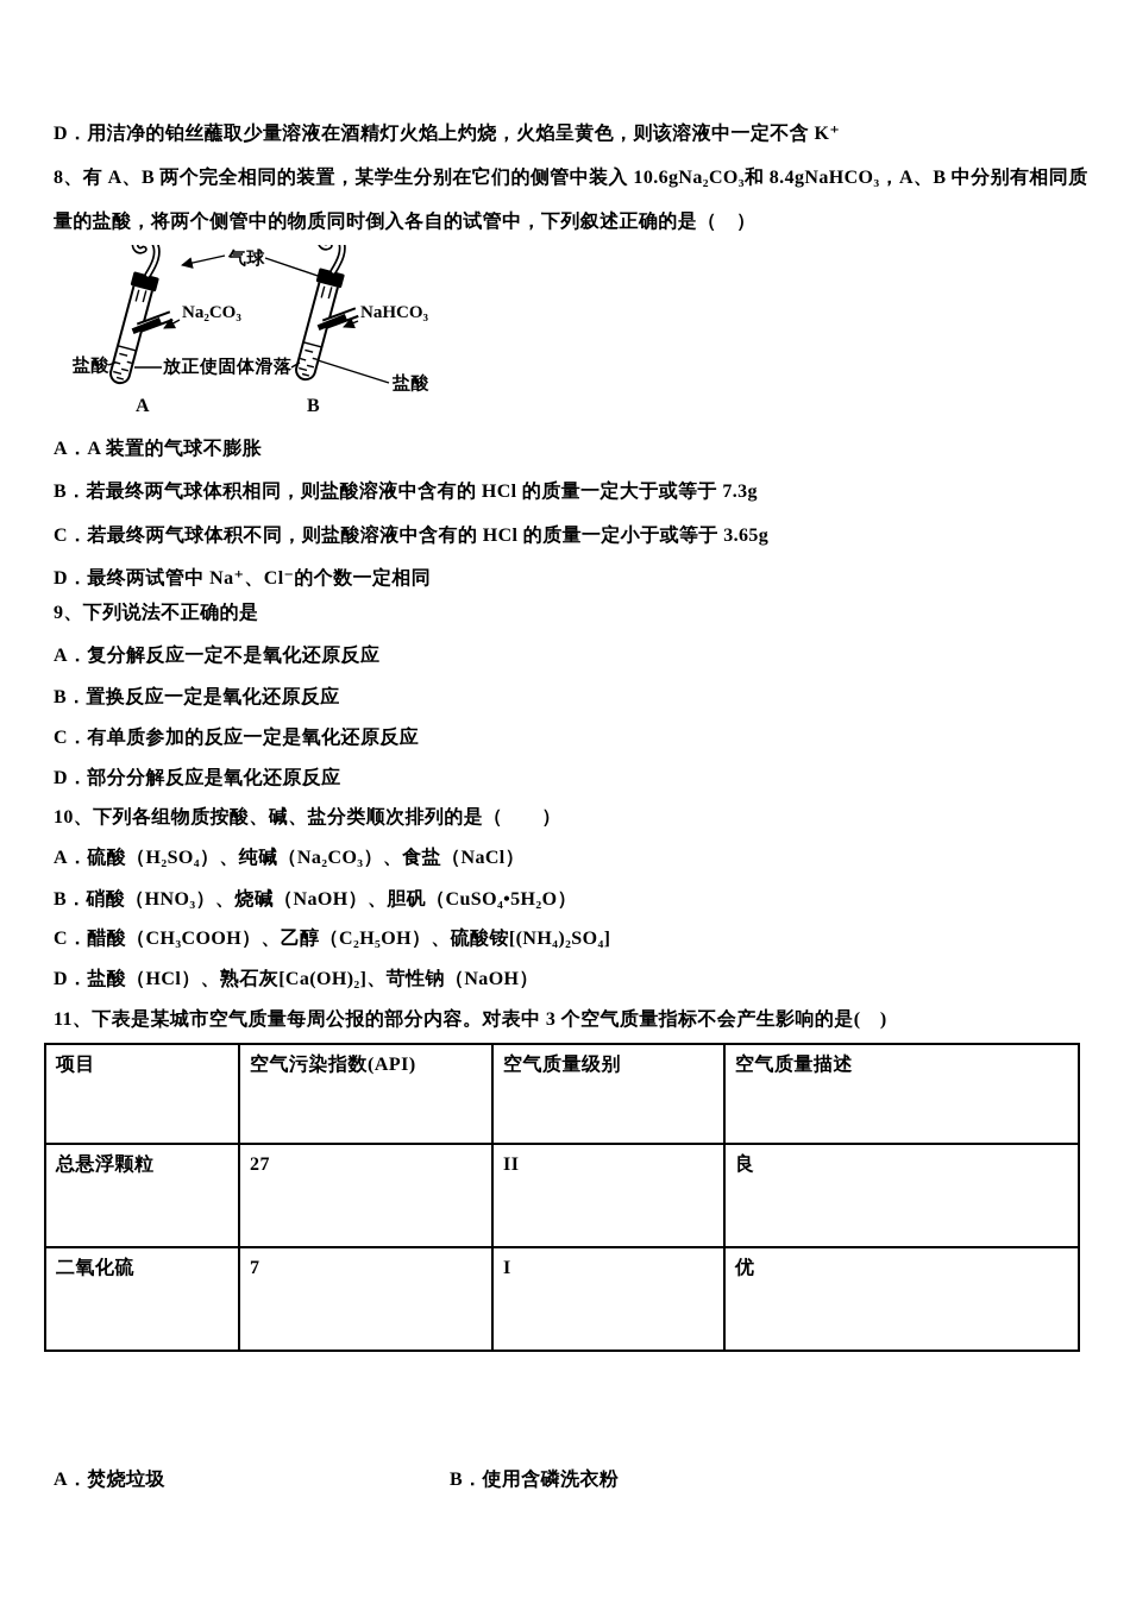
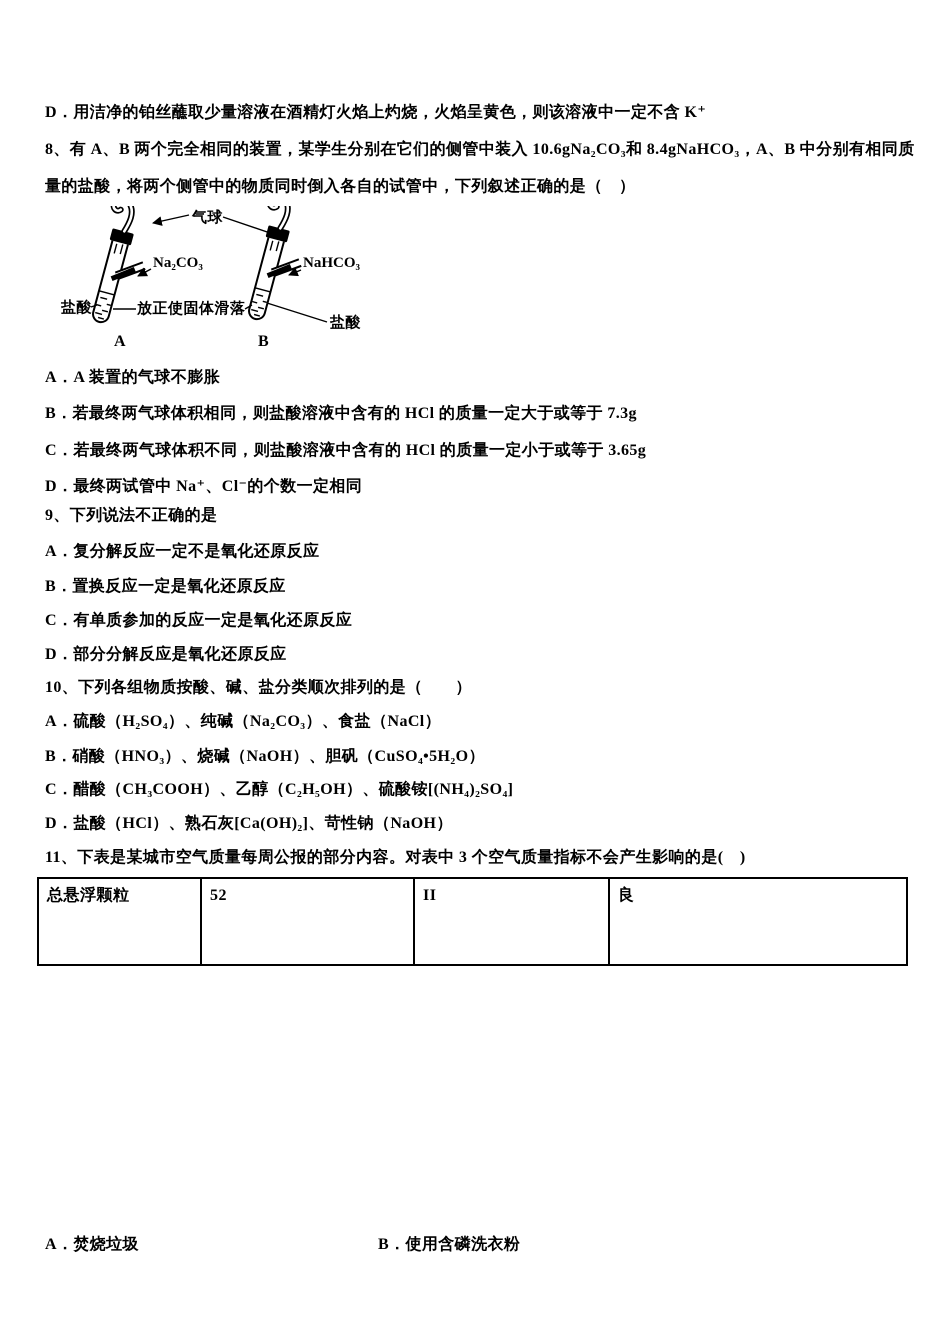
  D．用洁净的铂丝蘸取少量溶液在酒精灯火焰上灼烧，火焰呈黄色，则该溶液中一定不含 K⁺
  8、有 A、B 两个完全相同的装置，某学生分别在它们的侧管中装入 10.6gNa₂CO₃和 8.4gNaHCO₃，A、B 中分别有相同质
  量的盐酸，将两个侧管中的物质同时倒入各自的试管中，下列叙述正确的是（ ）
  气球
  Na₂CO₃
  NaHCO₃
  盐酸
  放正使固体滑落
  盐酸
  A
  B
  A．A 装置的气球不膨胀
  B．若最终两气球体积相同，则盐酸溶液中含有的 HCl 的质量一定大于或等于 7.3g
  C．若最终两气球体积不同，则盐酸溶液中含有的 HCl 的质量一定小于或等于 3.65g
  D．最终两试管中 Na⁺、Cl⁻的个数一定相同
  9、下列说法不正确的是
  A．复分解反应一定不是氧化还原反应
  B．置换反应一定是氧化还原反应
  C．有单质参加的反应一定是氧化还原反应
  D．部分分解反应是氧化还原反应
  10、下列各组物质按酸、碱、盐分类顺次排列的是（ ）
  A．硫酸（H₂SO₄）、纯碱（Na₂CO₃）、食盐（NaCl）
  B．硝酸（HNO₃）、烧碱（NaOH）、胆矾（CuSO₄•5H₂O）
  C．醋酸（CH₃COOH）、乙醇（C₂H₅OH）、硫酸铵[(NH₄)₂SO₄]
  D．盐酸（HCl）、熟石灰[Ca(OH)₂]、苛性钠（NaOH）
  11、下表是某城市空气质量每周公报的部分内容。对表中 3 个空气质量指标不会产生影响的是( )
- 项目	空气污染指数(API)	空气质量级别	空气质量描述
- 总悬浮颗粒	27	II	良
+ 总悬浮颗粒	52	II	良
- 二氧化硫	7	I	优
  A．焚烧垃圾
  B．使用含磷洗衣粉
